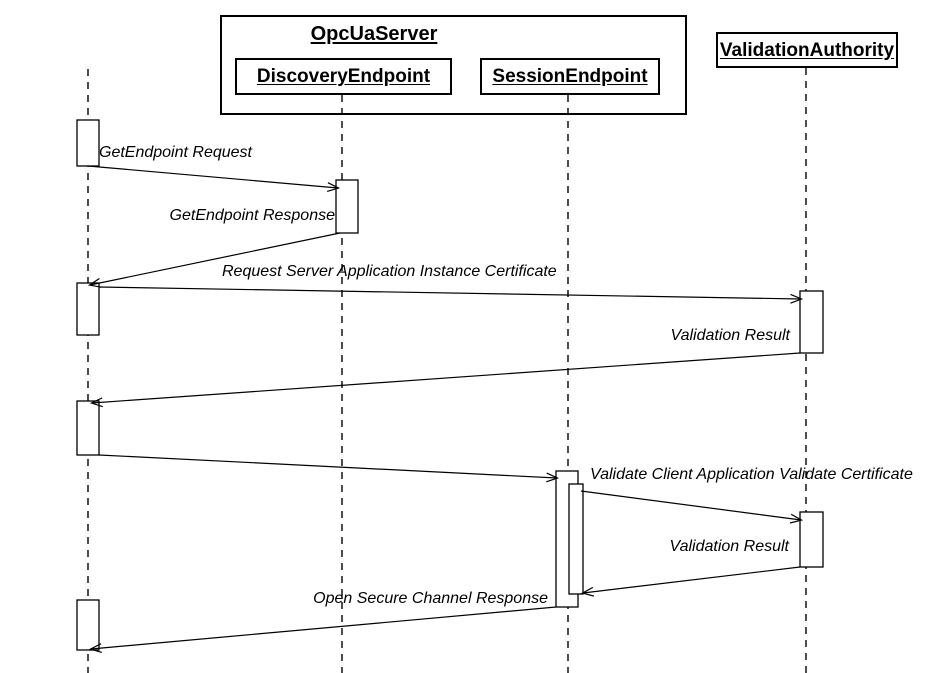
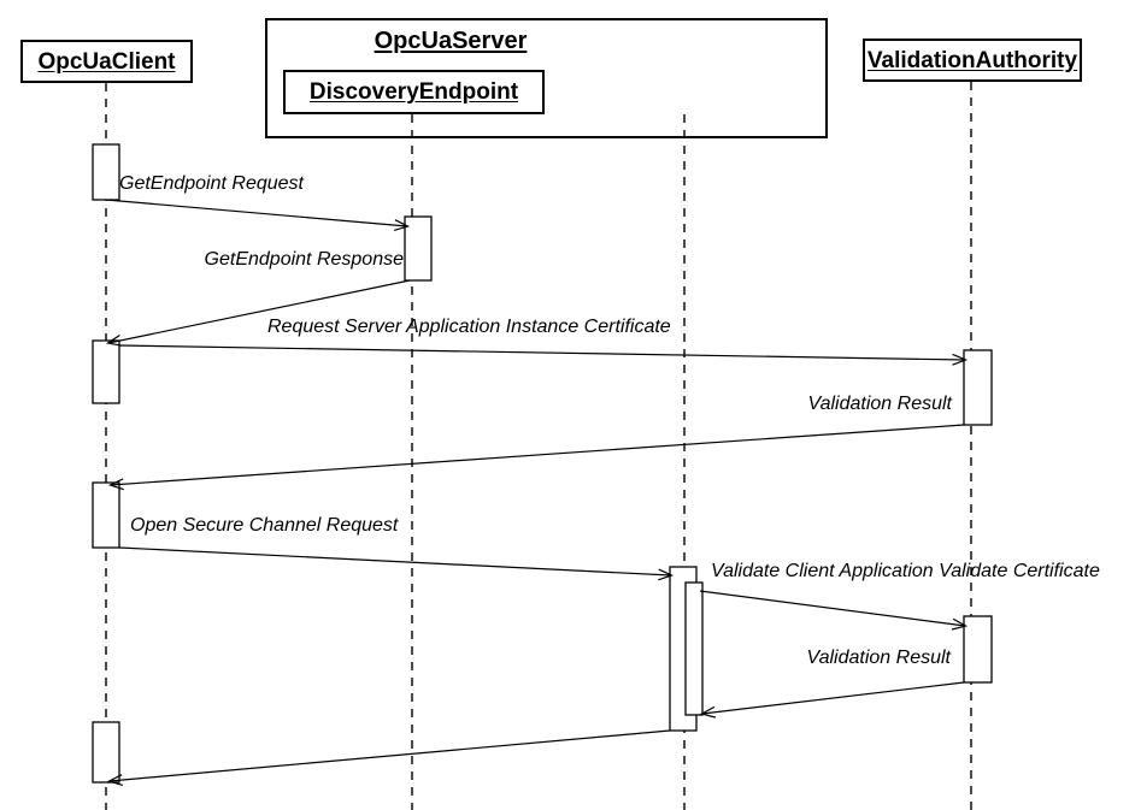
  OpcUaServer
+ OpcUaClient
  DiscoveryEndpoint
- SessionEndpoint
  ValidationAuthority
  GetEndpoint Request
  GetEndpoint Response
  Request Server Application Instance Certificate
  Validation Result
+ Open Secure Channel Request
  Validate Client Application Validate Certificate
  Validation Result
- Open Secure Channel Response
